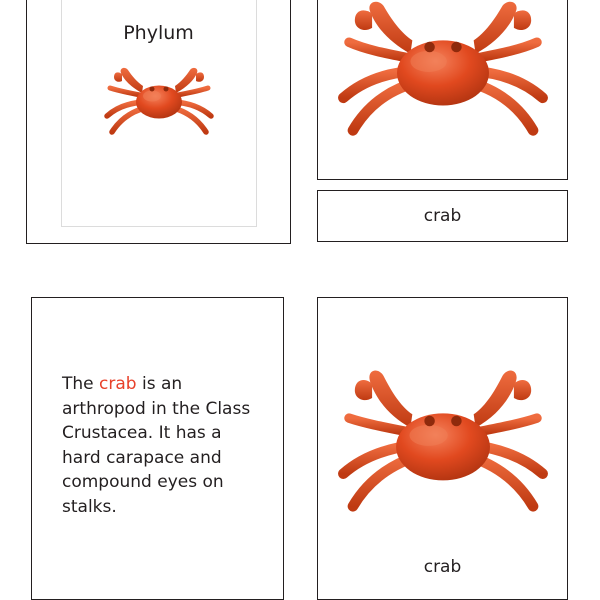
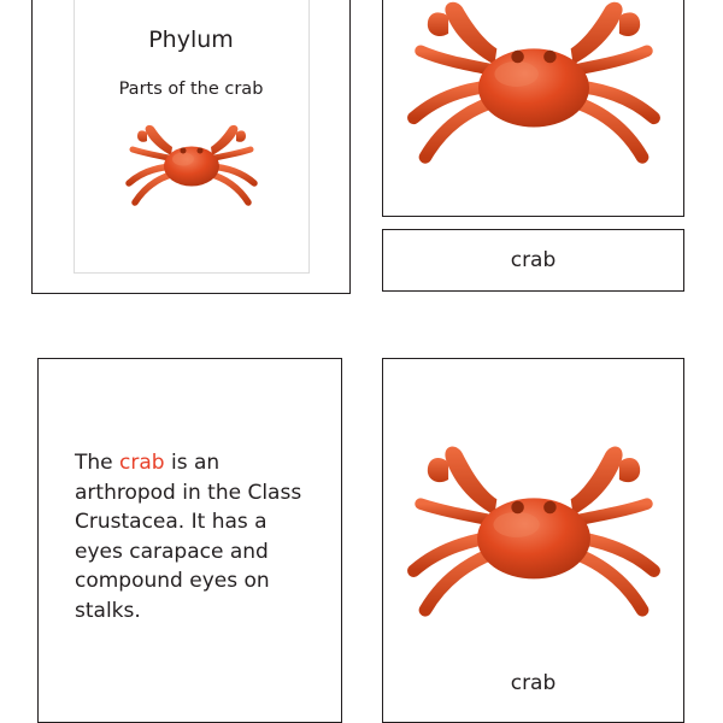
  Phylum
+ Parts of the crab
  crab
- The crab is an arthropod in the Class Crustacea. It has a hard carapace and compound eyes on stalks.
+ The crab is an arthropod in the Class Crustacea. It has a eyes carapace and compound eyes on stalks.
  crab
